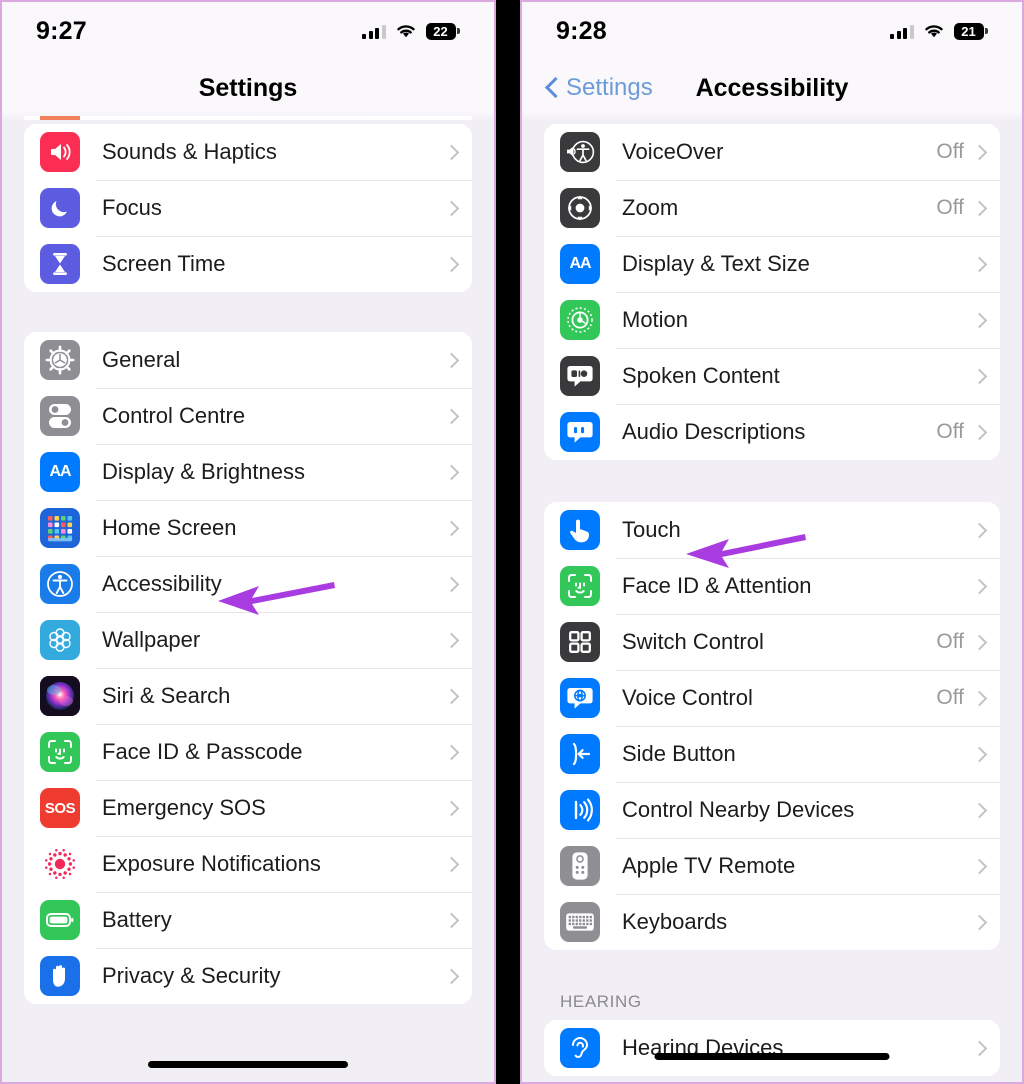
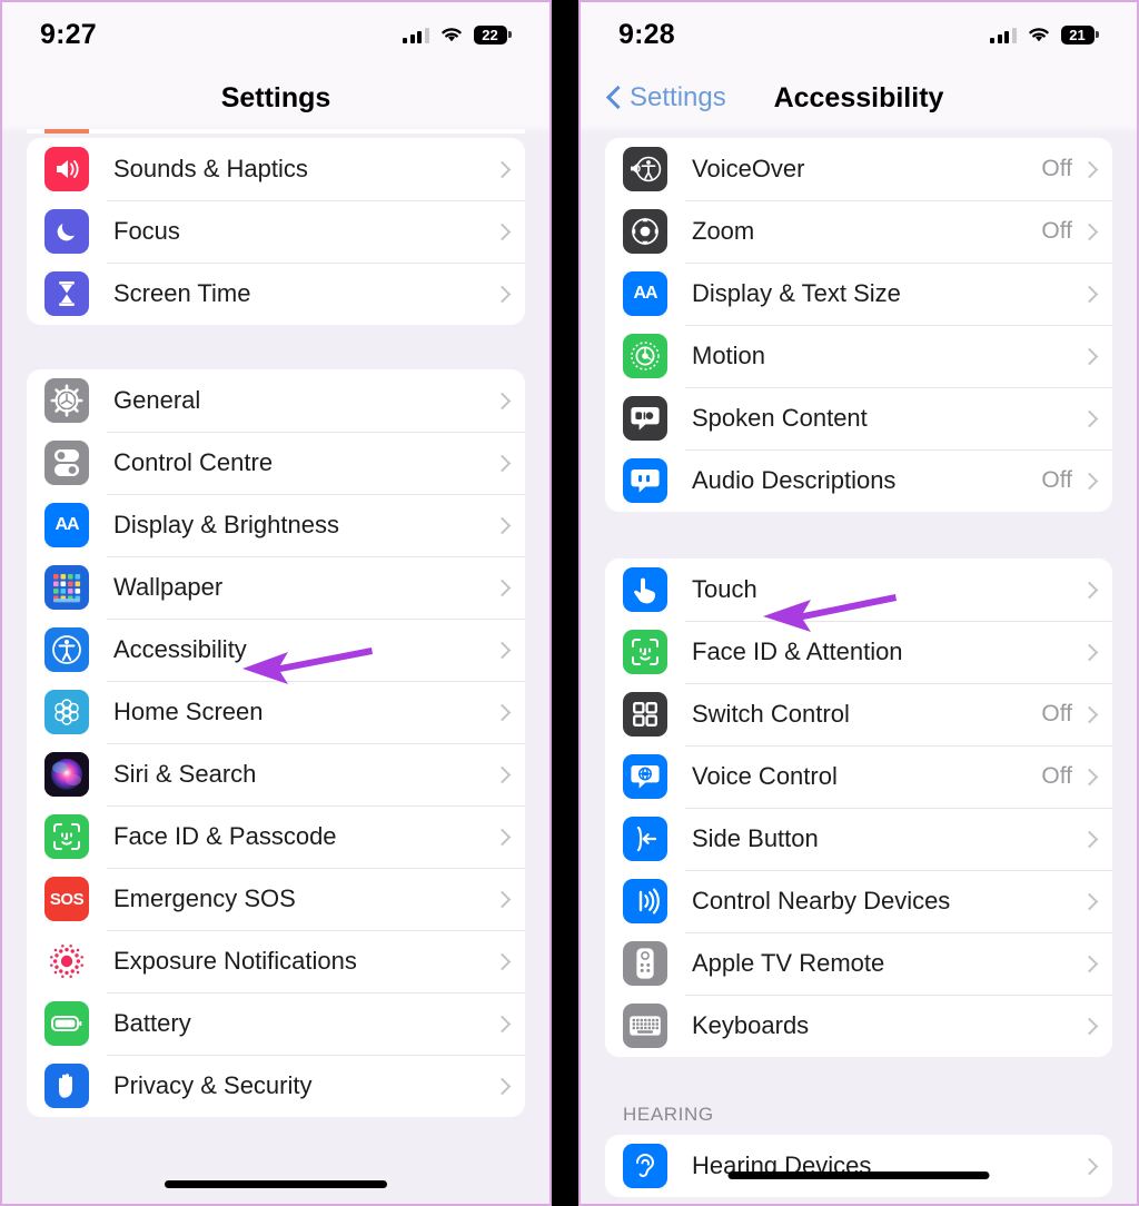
  9:27
  22
  Settings
  Sounds & Haptics
  Focus
  Screen Time
  General
  Control Centre
  AA
  Display & Brightness
- Home Screen
+ Wallpaper
  Accessibility
- Wallpaper
+ Home Screen
  Siri & Search
  Face ID & Passcode
  SOS
  Emergency SOS
  Exposure Notifications
  Battery
  Privacy & Security
  9:28
  21
  Settings
  Accessibility
  VoiceOver
  Off
  Zoom
  Off
  AA
  Display & Text Size
  Motion
  Spoken Content
  Audio Descriptions
  Off
  Touch
  Face ID & Attention
  Switch Control
  Off
  Voice Control
  Off
  Side Button
  Control Nearby Devices
  Apple TV Remote
  Keyboards
  HEARING
  Hearing Devices
